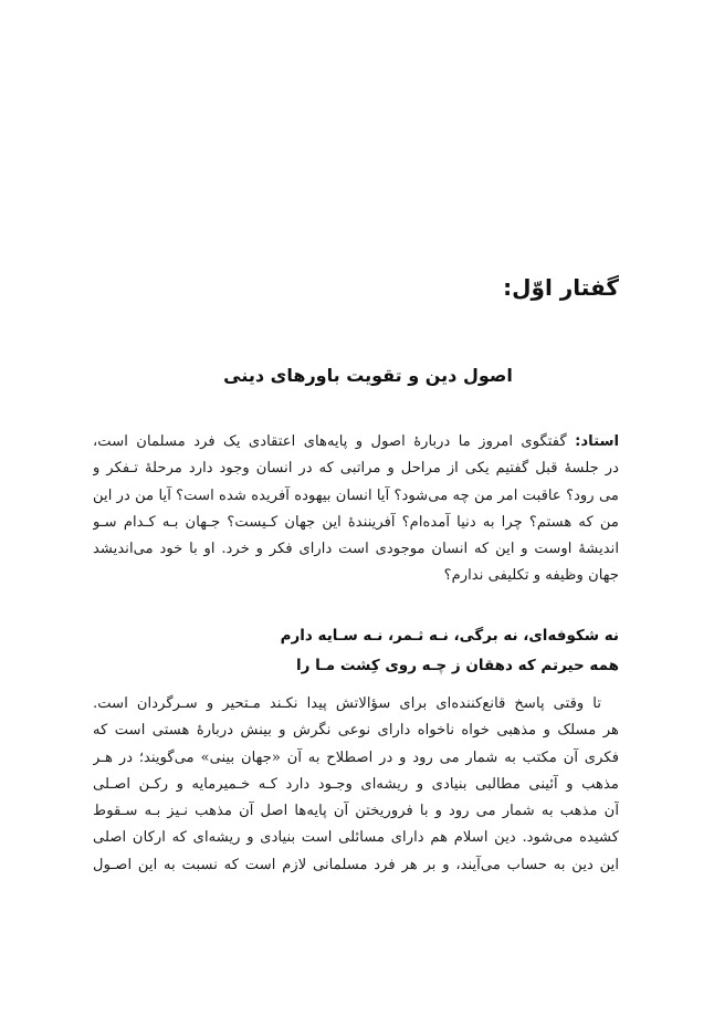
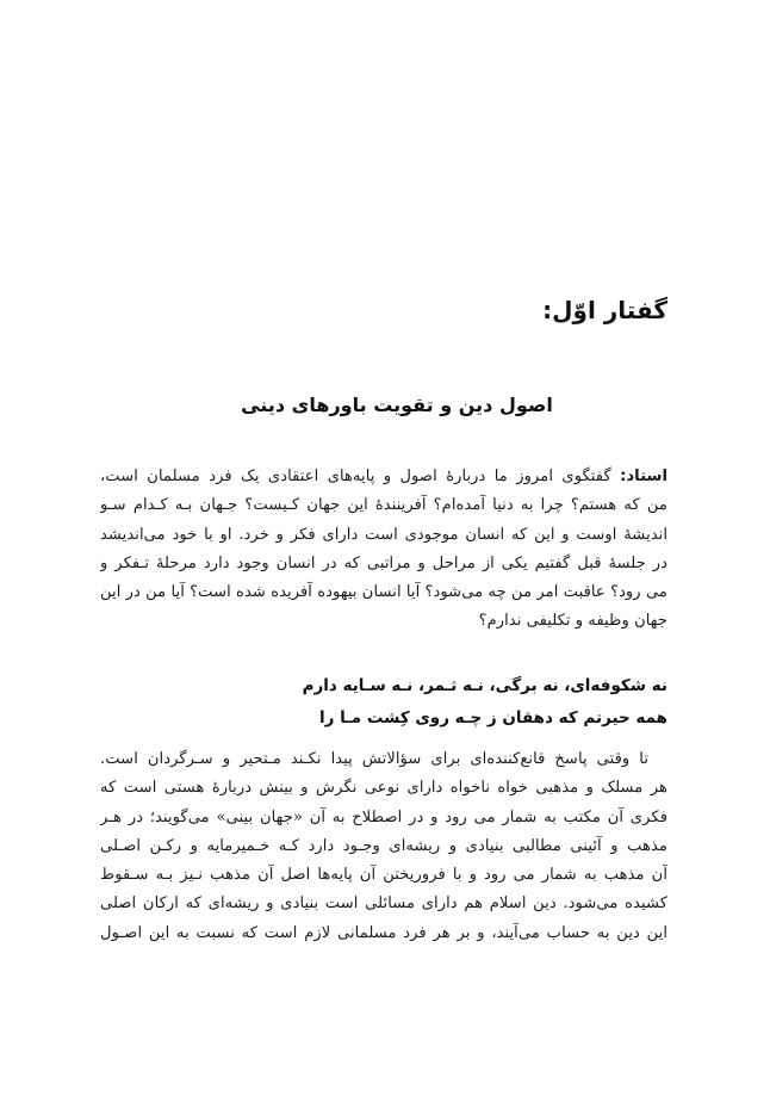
  گفتار اوّل:
  اصول دین و تقویت باورهای دینی
  استاد: گفتگوی امروز ما دربارۀ اصول و پایه‌های اعتقادی یک فرد مسلمان است،
- در جلسۀ قبل گفتیم یکی از مراحل و مراتبی که در انسان وجود دارد مرحلۀ تـفکر و
+ من که هستم؟ چرا به دنیا آمده‌ام؟ آفرینندۀ این جهان کـیست؟ جـهان بـه کـدام سـو
- می رود؟ عاقبت امر من چه می‌شود؟ آیا انسان بیهوده آفریده شده است؟ آیا من در این
+ اندیشۀ اوست و این که انسان موجودی است دارای فکر و خرد. او با خود می‌اندیشد
- من که هستم؟ چرا به دنیا آمده‌ام؟ آفرینندۀ این جهان کـیست؟ جـهان بـه کـدام سـو
+ در جلسۀ قبل گفتیم یکی از مراحل و مراتبی که در انسان وجود دارد مرحلۀ تـفکر و
- اندیشۀ اوست و این که انسان موجودی است دارای فکر و خرد. او با خود می‌اندیشد
+ می رود؟ عاقبت امر من چه می‌شود؟ آیا انسان بیهوده آفریده شده است؟ آیا من در این
  جهان وظیفه و تکلیفی ندارم؟
  نه شکوفه‌ای، نه برگی، نـه ثـمر، نـه سـایه دارم
  همه حیرتم که دهقان ز چـه روی کِشت مـا را
  تا وقتی پاسخ قانع‌کننده‌ای برای سؤالاتش پیدا نکـند مـتحیر و سـرگردان است.
  هر مسلک و مذهبی خواه ناخواه دارای نوعی نگرش و بینش دربارۀ هستی است که
  فکری آن مکتب به شمار می رود و در اصطلاح به آن «جهان بینی» می‌گویند؛ در هـر
  مذهب و آئینی مطالبی بنیادی و ریشه‌ای وجـود دارد کـه خـمیرمایه و رکـن اصـلی
  آن مذهب به شمار می رود و با فروریختن آن پایه‌ها اصل آن مذهب نـیز بـه سـقوط
  کشیده می‌شود. دین اسلام هم دارای مسائلی است بنیادی و ریشه‌ای که ارکان اصلی
  این دین به حساب می‌آیند، و بر هر فرد مسلمانی لازم است که نسبت به این اصـول
